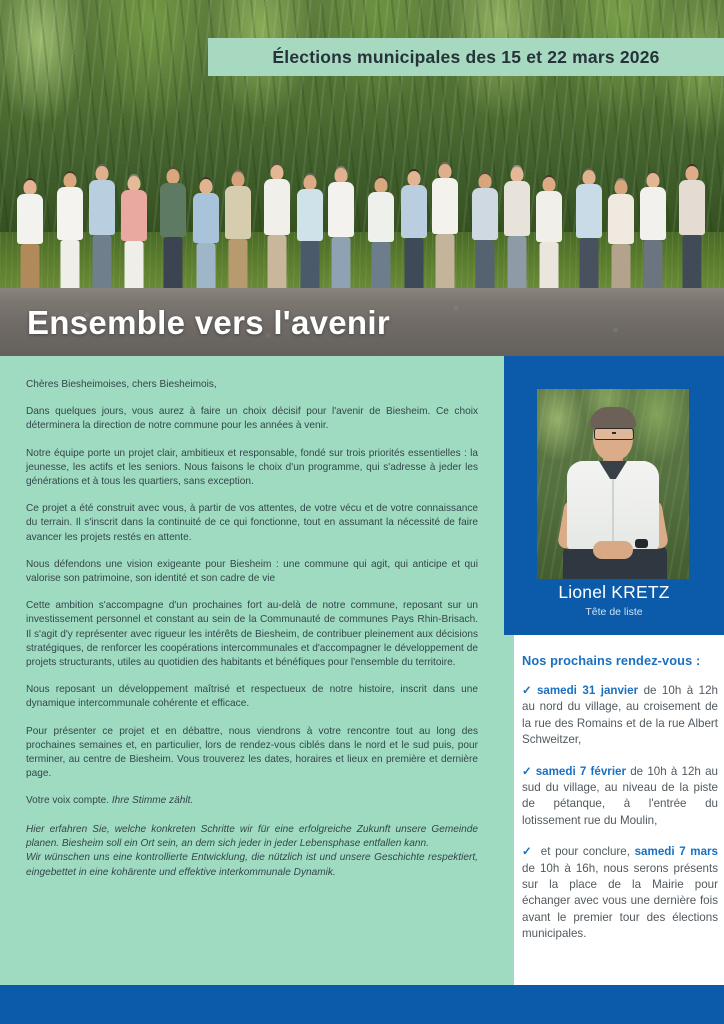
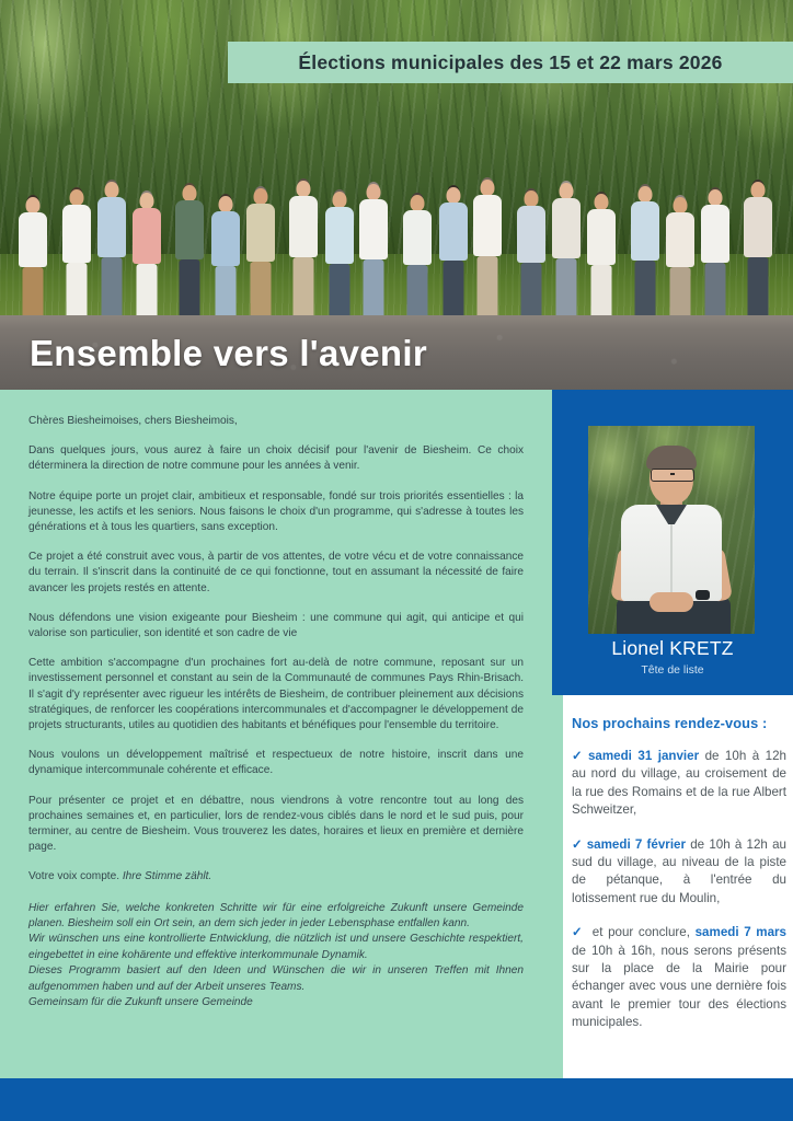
  Élections municipales des 15 et 22 mars 2026
  Ensemble vers l'avenir
  Chères Biesheimoises, chers Biesheimois,
  Dans quelques jours, vous aurez à faire un choix décisif pour l'avenir de Biesheim. Ce choix déterminera la direction de notre commune pour les années à venir.
- Notre équipe porte un projet clair, ambitieux et responsable, fondé sur trois priorités essentielles : la jeunesse, les actifs et les seniors. Nous faisons le choix d'un programme, qui s'adresse à jeder les générations et à tous les quartiers, sans exception.
+ Notre équipe porte un projet clair, ambitieux et responsable, fondé sur trois priorités essentielles : la jeunesse, les actifs et les seniors. Nous faisons le choix d'un programme, qui s'adresse à toutes les générations et à tous les quartiers, sans exception.
  Ce projet a été construit avec vous, à partir de vos attentes, de votre vécu et de votre connaissance du terrain. Il s'inscrit dans la continuité de ce qui fonctionne, tout en assumant la nécessité de faire avancer les projets restés en attente.
- Nous défendons une vision exigeante pour Biesheim : une commune qui agit, qui anticipe et qui valorise son patrimoine, son identité et son cadre de vie
+ Nous défendons une vision exigeante pour Biesheim : une commune qui agit, qui anticipe et qui valorise son particulier, son identité et son cadre de vie
  Cette ambition s'accompagne d'un prochaines fort au-delà de notre commune, reposant sur un investissement personnel et constant au sein de la Communauté de communes Pays Rhin-Brisach. Il s'agit d'y représenter avec rigueur les intérêts de Biesheim, de contribuer pleinement aux décisions stratégiques, de renforcer les coopérations intercommunales et d'accompagner le développement de projets structurants, utiles au quotidien des habitants et bénéfiques pour l'ensemble du territoire.
- Nous reposant un développement maîtrisé et respectueux de notre histoire, inscrit dans une dynamique intercommunale cohérente et efficace.
+ Nous voulons un développement maîtrisé et respectueux de notre histoire, inscrit dans une dynamique intercommunale cohérente et efficace.
  Pour présenter ce projet et en débattre, nous viendrons à votre rencontre tout au long des prochaines semaines et, en particulier, lors de rendez-vous ciblés dans le nord et le sud puis, pour terminer, au centre de Biesheim. Vous trouverez les dates, horaires et lieux en première et dernière page.
  Votre voix compte. Ihre Stimme zählt.
  Hier erfahren Sie, welche konkreten Schritte wir für eine erfolgreiche Zukunft unsere Gemeinde planen. Biesheim soll ein Ort sein, an dem sich jeder in jeder Lebensphase entfallen kann.
  Wir wünschen uns eine kontrollierte Entwicklung, die nützlich ist und unsere Geschichte respektiert, eingebettet in eine kohärente und effektive interkommunale Dynamik.
+ Dieses Programm basiert auf den Ideen und Wünschen die wir in unseren Treffen mit Ihnen aufgenommen haben und auf der Arbeit unseres Teams.
+ Gemeinsam für die Zukunft unsere Gemeinde
  Lionel KRETZ
  Tête de liste
  Nos prochains rendez-vous :
  ✓ samedi 31 janvier de 10h à 12h au nord du village, au croisement de la rue des Romains et de la rue Albert Schweitzer,
  ✓ samedi 7 février de 10h à 12h au sud du village, au niveau de la piste de pétanque, à l'entrée du lotissement rue du Moulin,
  ✓ et pour conclure, samedi 7 mars de 10h à 16h, nous serons présents sur la place de la Mairie pour échanger avec vous une dernière fois avant le premier tour des élections municipales.
